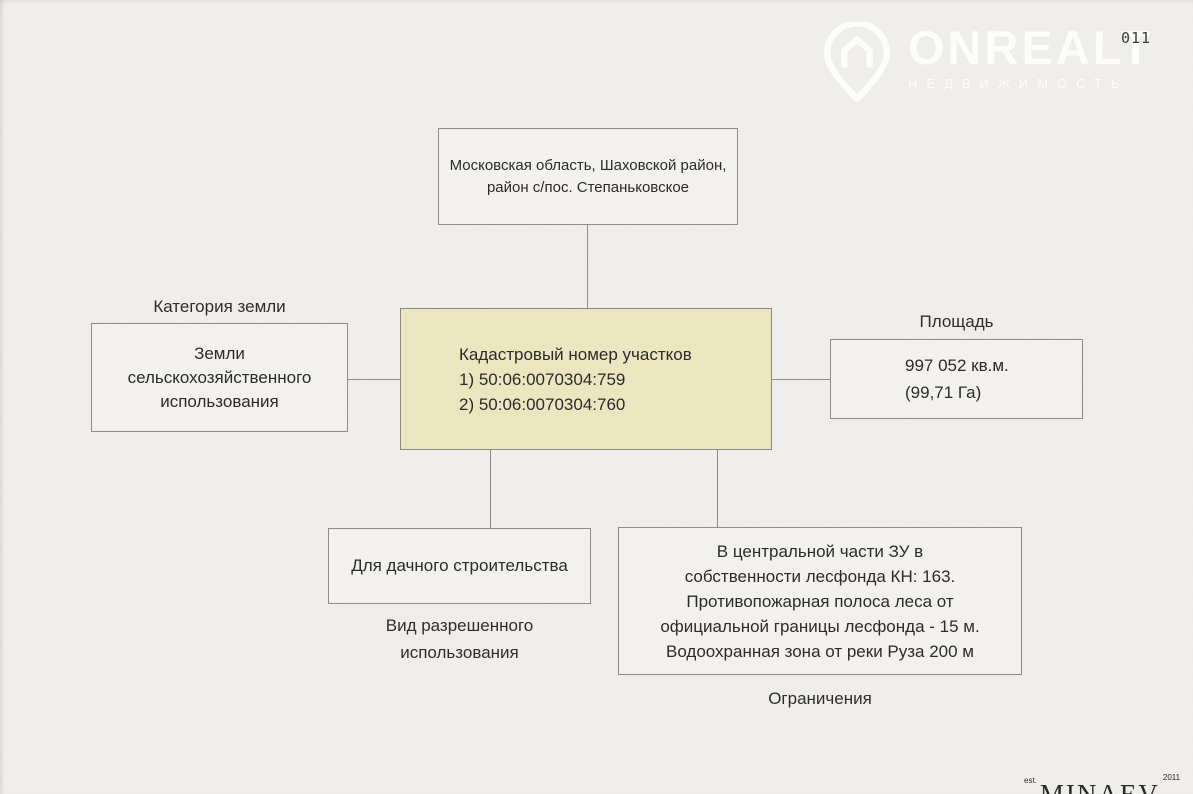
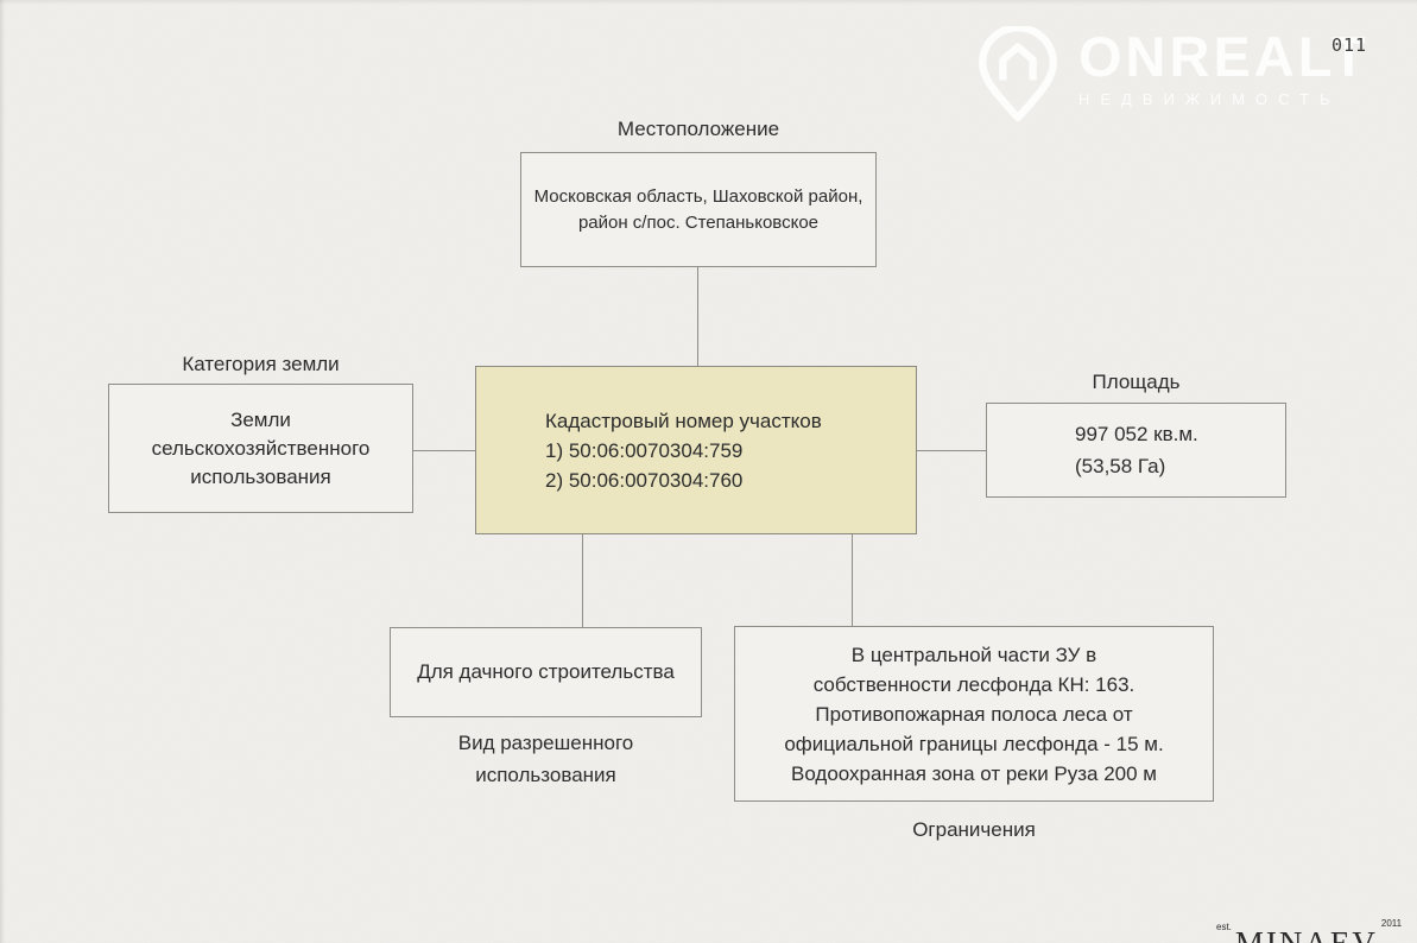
  ONREALT
  011
+ Местоположение
  Московская область, Шаховской район,
  район с/пос. Степаньковское
  Кадастровый номер участков
  1) 50:06:0070304:759
  2) 50:06:0070304:760
  Категория земли
  Земли
  сельскохозяйственного
  использования
  Площадь
  997 052 кв.м.
- (99,71 Га)
+ (53,58 Га)
  Для дачного строительства
  Вид разрешенного
  использования
  В центральной части ЗУ в
  собственности лесфонда КН: 163.
  Противопожарная полоса леса от
  официальной границы лесфонда - 15 м.
  Водоохранная зона от реки Руза 200 м
  Ограничения
  est.
  2011
